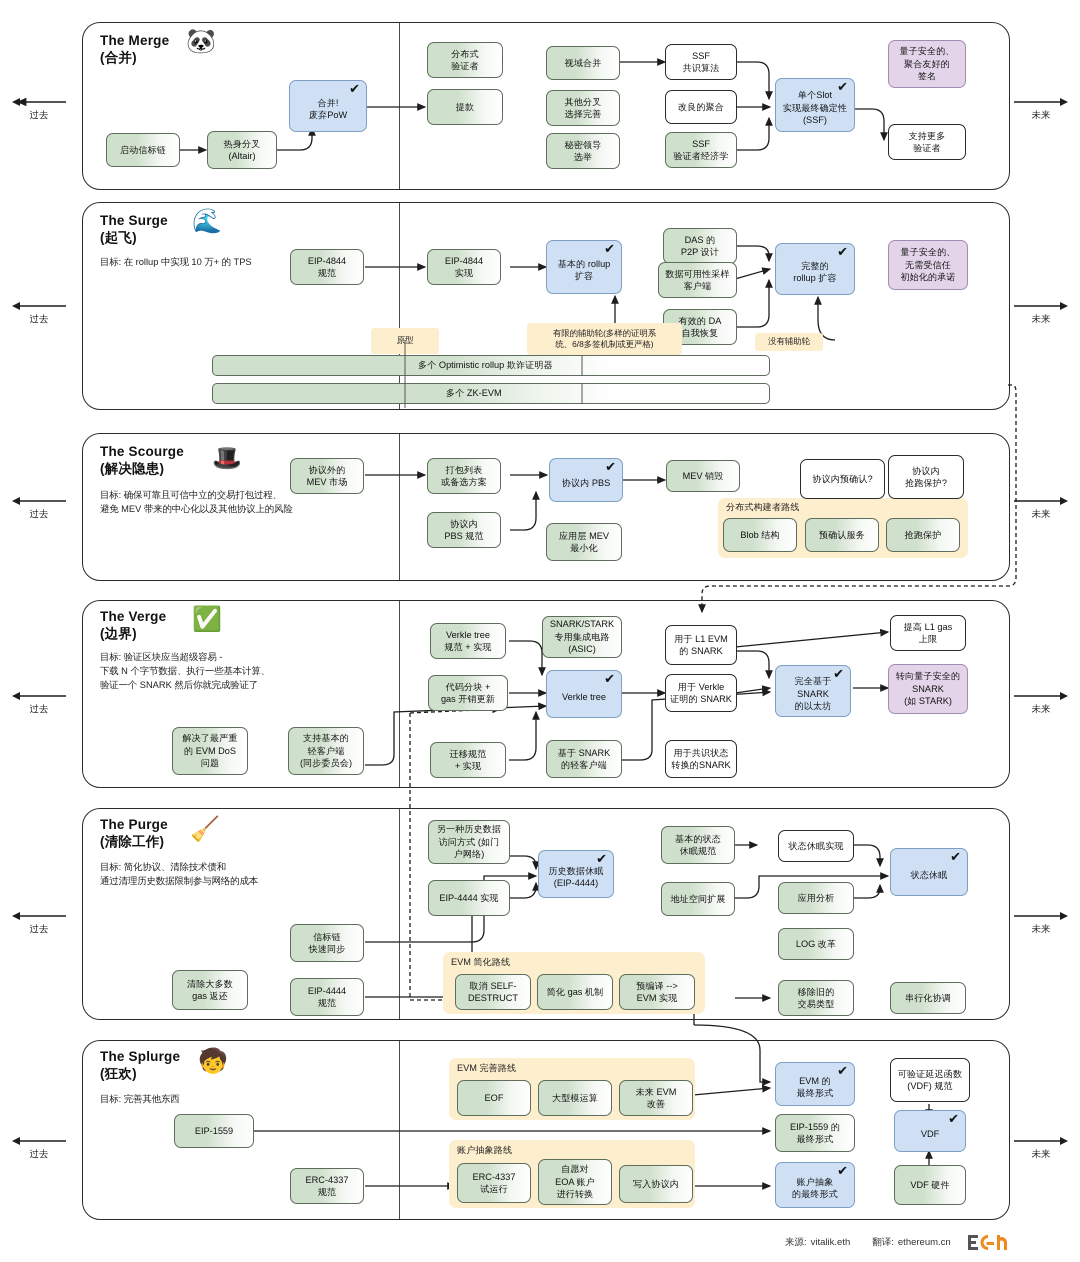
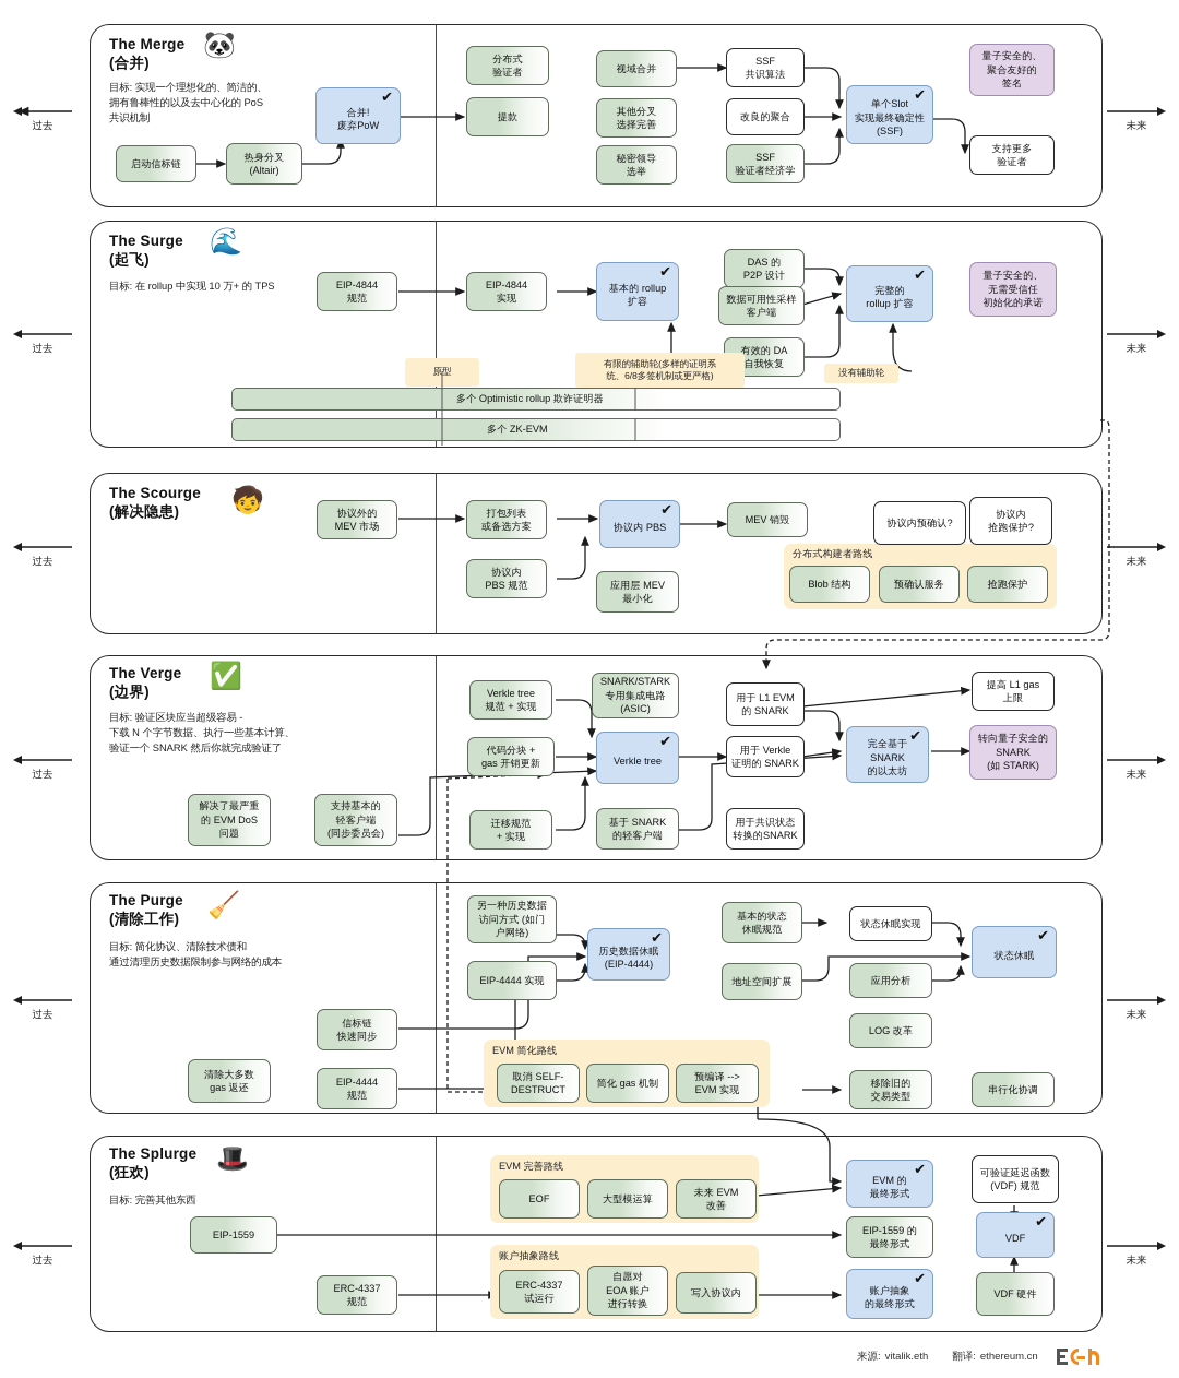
  过去
  未来
  过去
  未来
  过去
  未来
  过去
  未来
  过去
  未来
  过去
  未来
  The Merge
  (合并)
  🐼
+ 目标: 实现一个理想化的、简洁的、
+ 拥有鲁棒性的以及去中心化的 PoS
+ 共识机制
  启动信标链
  热身分叉
  (Altair)
  ✔
  合并!
  废弃PoW
  分布式
  验证者
  提款
  视域合并
  其他分叉
  选择完善
  秘密领导
  选举
  SSF
  共识算法
  改良的聚合
  SSF
  验证者经济学
  ✔
  单个Slot
  实现最终确定性
  (SSF)
  支持更多
  验证者
  量子安全的、
  聚合友好的
  签名
  The Surge
  (起飞)
  🌊
  目标: 在 rollup 中实现 10 万+ 的 TPS
  EIP-4844
  规范
  EIP-4844
  实现
  ✔
  基本的 rollup
  扩容
  DAS 的
  P2P 设计
  数据可用性采样
  客户端
  有效的 DA
  自我恢复
  ✔
  完整的
  rollup 扩容
  量子安全的、
  无需受信任
  初始化的承诺
  原型
  有限的辅助轮(多样的证明系
  统、6/8多签机制或更严格)
  没有辅助轮
  多个 Optimistic rollup 欺诈证明器
  多个 ZK-EVM
  The Scourge
  (解决隐患)
- 🎩
+ 🧒
- 目标: 确保可靠且可信中立的交易打包过程、
- 避免 MEV 带来的中心化以及其他协议上的风险
  协议外的
  MEV 市场
  打包列表
  或备选方案
  协议内
  PBS 规范
  ✔
  协议内 PBS
  应用层 MEV
  最小化
  MEV 销毁
  协议内预确认?
  协议内
  抢跑保护?
  分布式构建者路线
  Blob 结构
  预确认服务
  抢跑保护
  The Verge
  (边界)
  ✅
  目标: 验证区块应当超级容易 -
  下载 N 个字节数据、执行一些基本计算、
  验证一个 SNARK 然后你就完成验证了
  解决了最严重
  的 EVM DoS
  问题
  支持基本的
  轻客户端
  (同步委员会)
  Verkle tree
  规范 + 实现
  代码分块 +
  gas 开销更新
  迁移规范
  + 实现
  SNARK/STARK
  专用集成电路
  (ASIC)
  ✔
  Verkle tree
  基于 SNARK
  的轻客户端
  用于 L1 EVM
  的 SNARK
  用于 Verkle
  证明的 SNARK
  用于共识状态
  转换的SNARK
  ✔
  完全基于
  SNARK
  的以太坊
  提高 L1 gas
  上限
  转向量子安全的
  SNARK
  (如 STARK)
  The Purge
  (清除工作)
  🧹
  目标: 简化协议、清除技术债和
  通过清理历史数据限制参与网络的成本
  清除大多数
  gas 返还
  信标链
  快速同步
  EIP-4444
  规范
  另一种历史数据
  访问方式 (如门
  户网络)
  EIP-4444 实现
  ✔
  历史数据休眠
  (EIP-4444)
  基本的状态
  休眠规范
  地址空间扩展
  状态休眠实现
  应用分析
  LOG 改革
  移除旧的
  交易类型
  串行化协调
  ✔
  状态休眠
  EVM 简化路线
  取消 SELF-
  DESTRUCT
  简化 gas 机制
  预编译 -->
  EVM 实现
  The Splurge
  (狂欢)
- 🧒
+ 🎩
  目标: 完善其他东西
  EIP-1559
  ERC-4337
  规范
  EVM 完善路线
  EOF
  大型模运算
  未来 EVM
  改善
  账户抽象路线
  ERC-4337
  试运行
  自愿对
  EOA 账户
  进行转换
  写入协议内
  ✔
  EVM 的
  最终形式
  EIP-1559 的
  最终形式
  ✔
  账户抽象
  的最终形式
  可验证延迟函数
  (VDF) 规范
  ✔
  VDF
  VDF 硬件
  来源:
  vitalik.eth
  翻译:
  ethereum.cn
